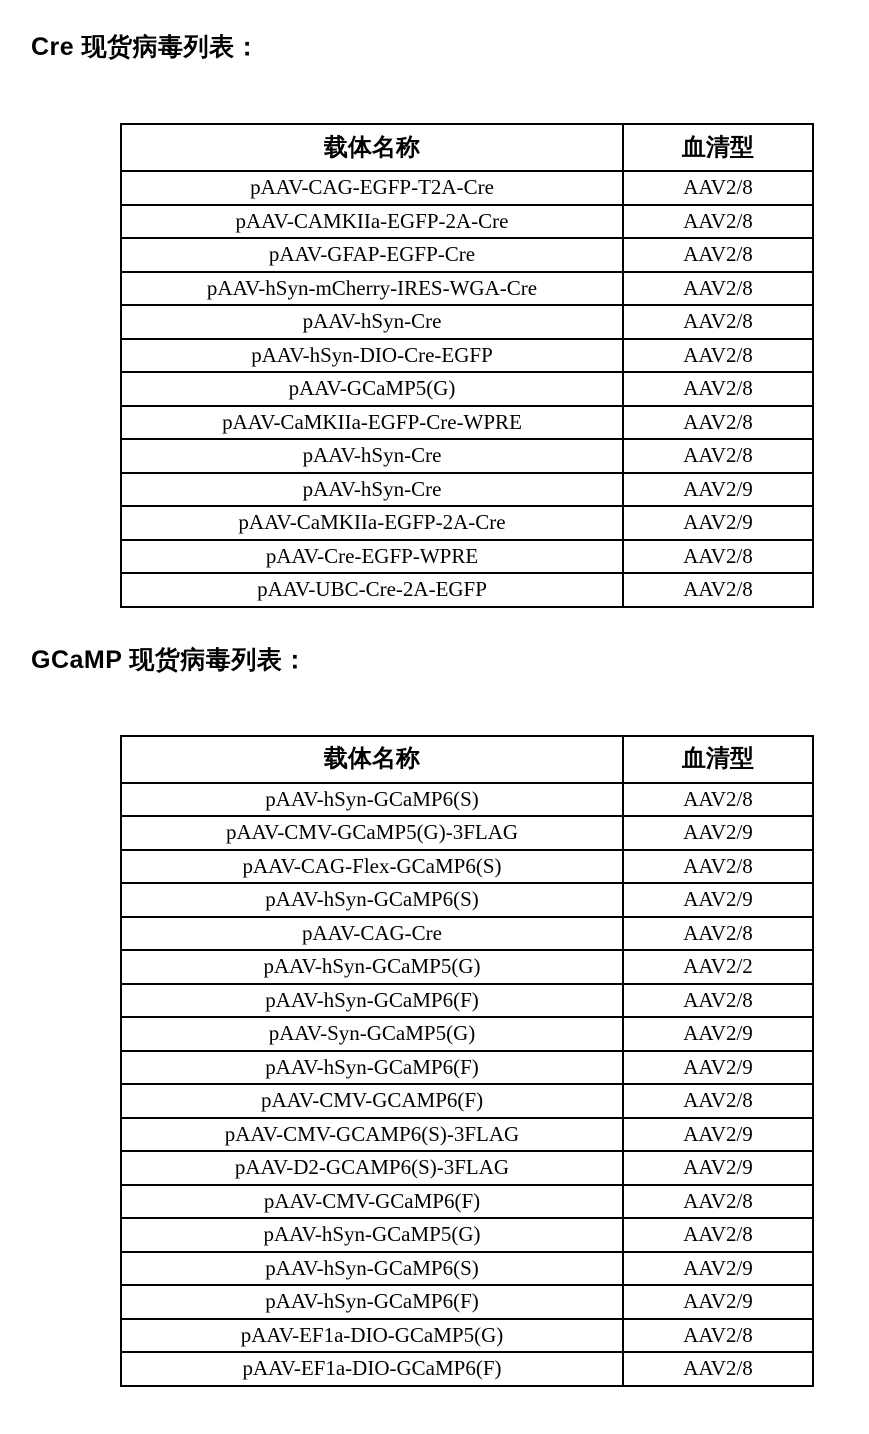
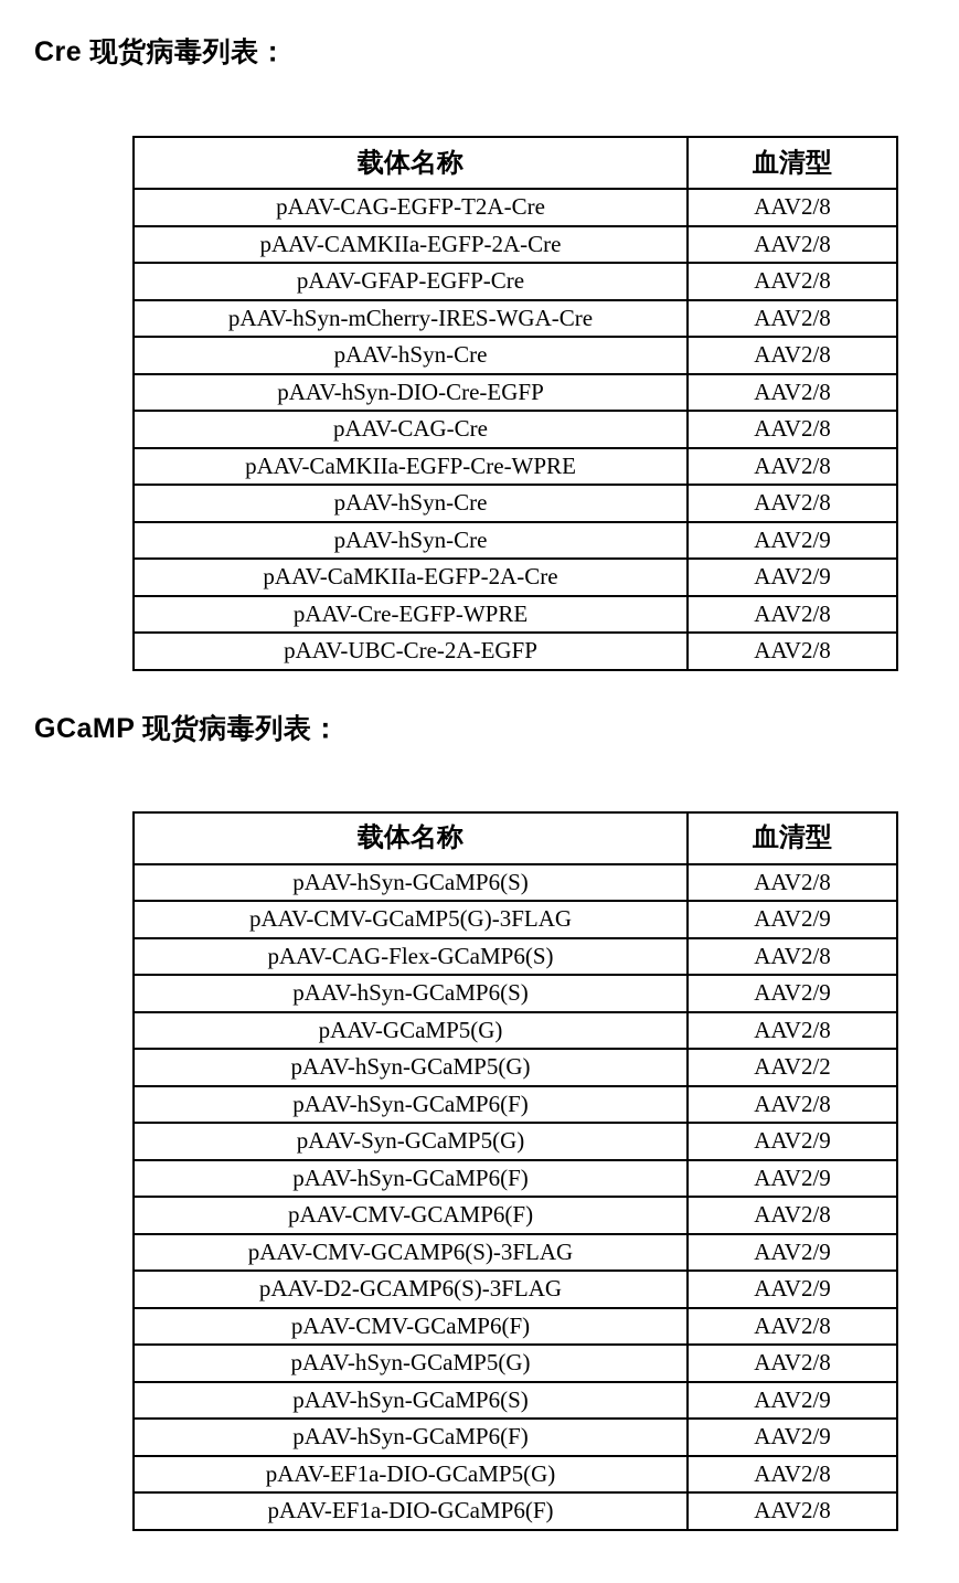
  Cre 现货病毒列表：
  载体名称	血清型
  pAAV-CAG-EGFP-T2A-Cre	AAV2/8
  pAAV-CAMKIIa-EGFP-2A-Cre	AAV2/8
  pAAV-GFAP-EGFP-Cre	AAV2/8
  pAAV-hSyn-mCherry-IRES-WGA-Cre	AAV2/8
  pAAV-hSyn-Cre	AAV2/8
  pAAV-hSyn-DIO-Cre-EGFP	AAV2/8
- pAAV-GCaMP5(G)	AAV2/8
+ pAAV-CAG-Cre	AAV2/8
  pAAV-CaMKIIa-EGFP-Cre-WPRE	AAV2/8
  pAAV-hSyn-Cre	AAV2/8
  pAAV-hSyn-Cre	AAV2/9
  pAAV-CaMKIIa-EGFP-2A-Cre	AAV2/9
  pAAV-Cre-EGFP-WPRE	AAV2/8
  pAAV-UBC-Cre-2A-EGFP	AAV2/8
  GCaMP 现货病毒列表：
  载体名称	血清型
  pAAV-hSyn-GCaMP6(S)	AAV2/8
  pAAV-CMV-GCaMP5(G)-3FLAG	AAV2/9
  pAAV-CAG-Flex-GCaMP6(S)	AAV2/8
  pAAV-hSyn-GCaMP6(S)	AAV2/9
- pAAV-CAG-Cre	AAV2/8
+ pAAV-GCaMP5(G)	AAV2/8
  pAAV-hSyn-GCaMP5(G)	AAV2/2
  pAAV-hSyn-GCaMP6(F)	AAV2/8
  pAAV-Syn-GCaMP5(G)	AAV2/9
  pAAV-hSyn-GCaMP6(F)	AAV2/9
  pAAV-CMV-GCAMP6(F)	AAV2/8
  pAAV-CMV-GCAMP6(S)-3FLAG	AAV2/9
  pAAV-D2-GCAMP6(S)-3FLAG	AAV2/9
  pAAV-CMV-GCaMP6(F)	AAV2/8
  pAAV-hSyn-GCaMP5(G)	AAV2/8
  pAAV-hSyn-GCaMP6(S)	AAV2/9
  pAAV-hSyn-GCaMP6(F)	AAV2/9
  pAAV-EF1a-DIO-GCaMP5(G)	AAV2/8
  pAAV-EF1a-DIO-GCaMP6(F)	AAV2/8
